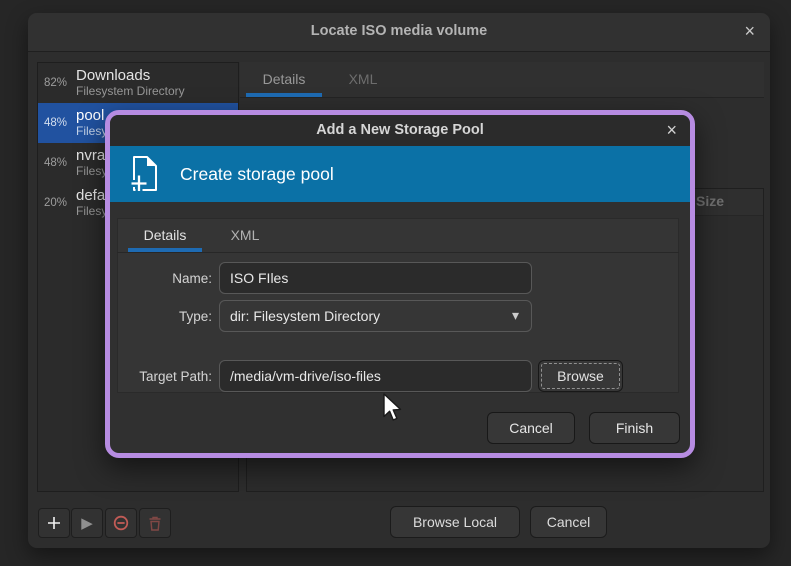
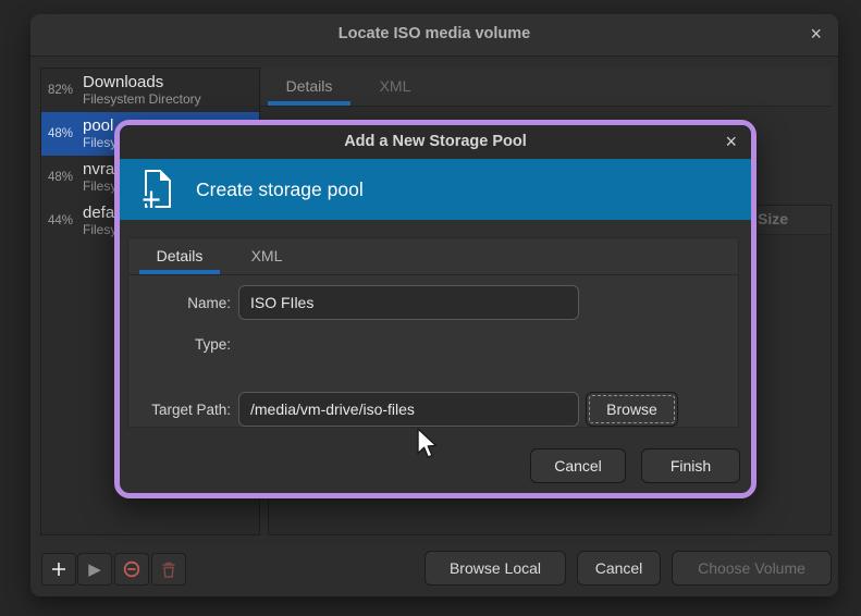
  Locate ISO media volume
  ×
  82%
  Downloads
  Filesystem Directory
  48%
  pool
  Files
  48%
  nvra
  Files
- 20%
+ 44%
  defa
  Files
  Details
  XML
  Size
  ▶
  Browse Local
  Cancel
+ Choose Volume
  Add a New Storage Pool
  ×
  Create storage pool
  Details
  XML
  Name:
  ISO FIles
  Type:
- dir: Filesystem Directory
- ▾
  Target Path:
  /media/vm-drive/iso-files
  Browse
  Cancel
  Finish
